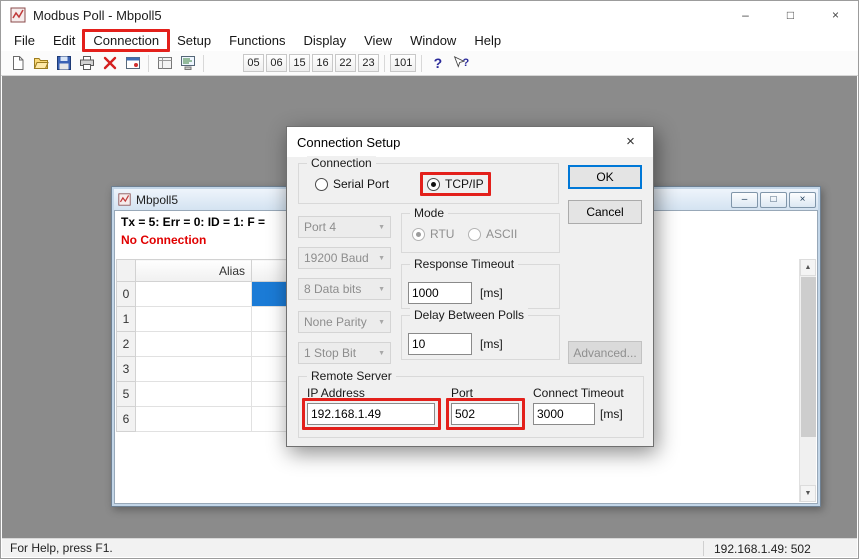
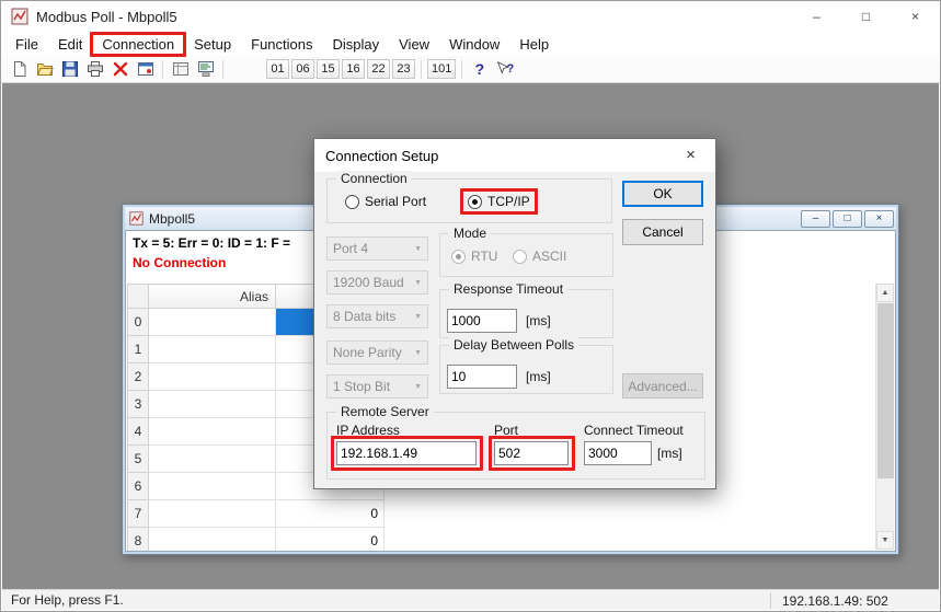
  Modbus Poll - Mbpoll5
  –
  □
  ×
  File
  Edit
  Connection
  Setup
  Functions
  Display
  View
  Window
  Help
- 05
+ 01
  06
  15
  16
  22
  23
  101
  ?
  ?
  Mbpoll5
  –
  □
  ×
  Tx = 5: Err = 0: ID = 1: F =
  No Connection
  	Alias
  0
  1
  2
  3
+ 4
  5
  6
+ 7		0
+ 8		0
  Connection Setup
  ×
  Connection
  Serial Port
  TCP/IP
  OK
  Cancel
  Port 4
  19200 Baud
  8 Data bits
  None Parity
  1 Stop Bit
  Mode
  RTU
  ASCII
  Response Timeout
  1000
  [ms]
  Delay Between Polls
  10
  [ms]
  Advanced...
  Remote Server
  IP Address
  192.168.1.49
  Port
  502
  Connect Timeout
  3000
  [ms]
  For Help, press F1.
  192.168.1.49: 502
